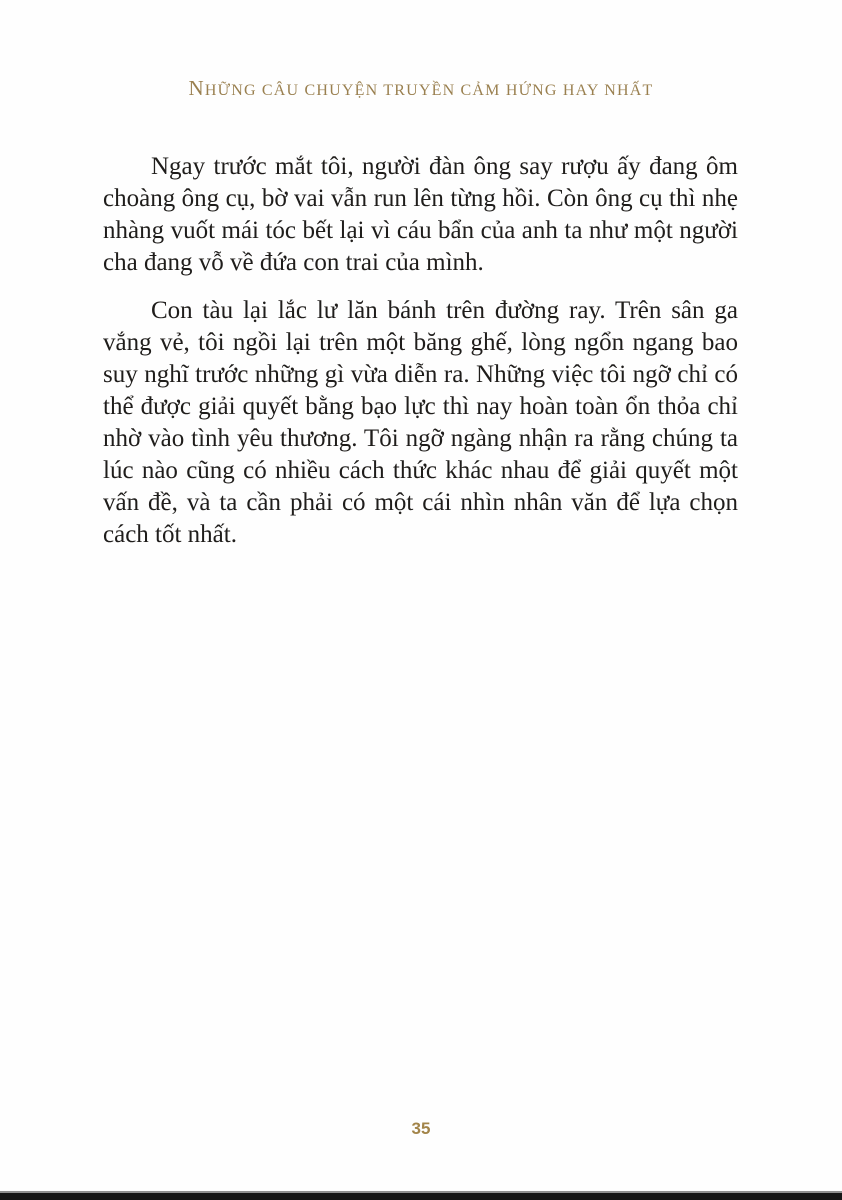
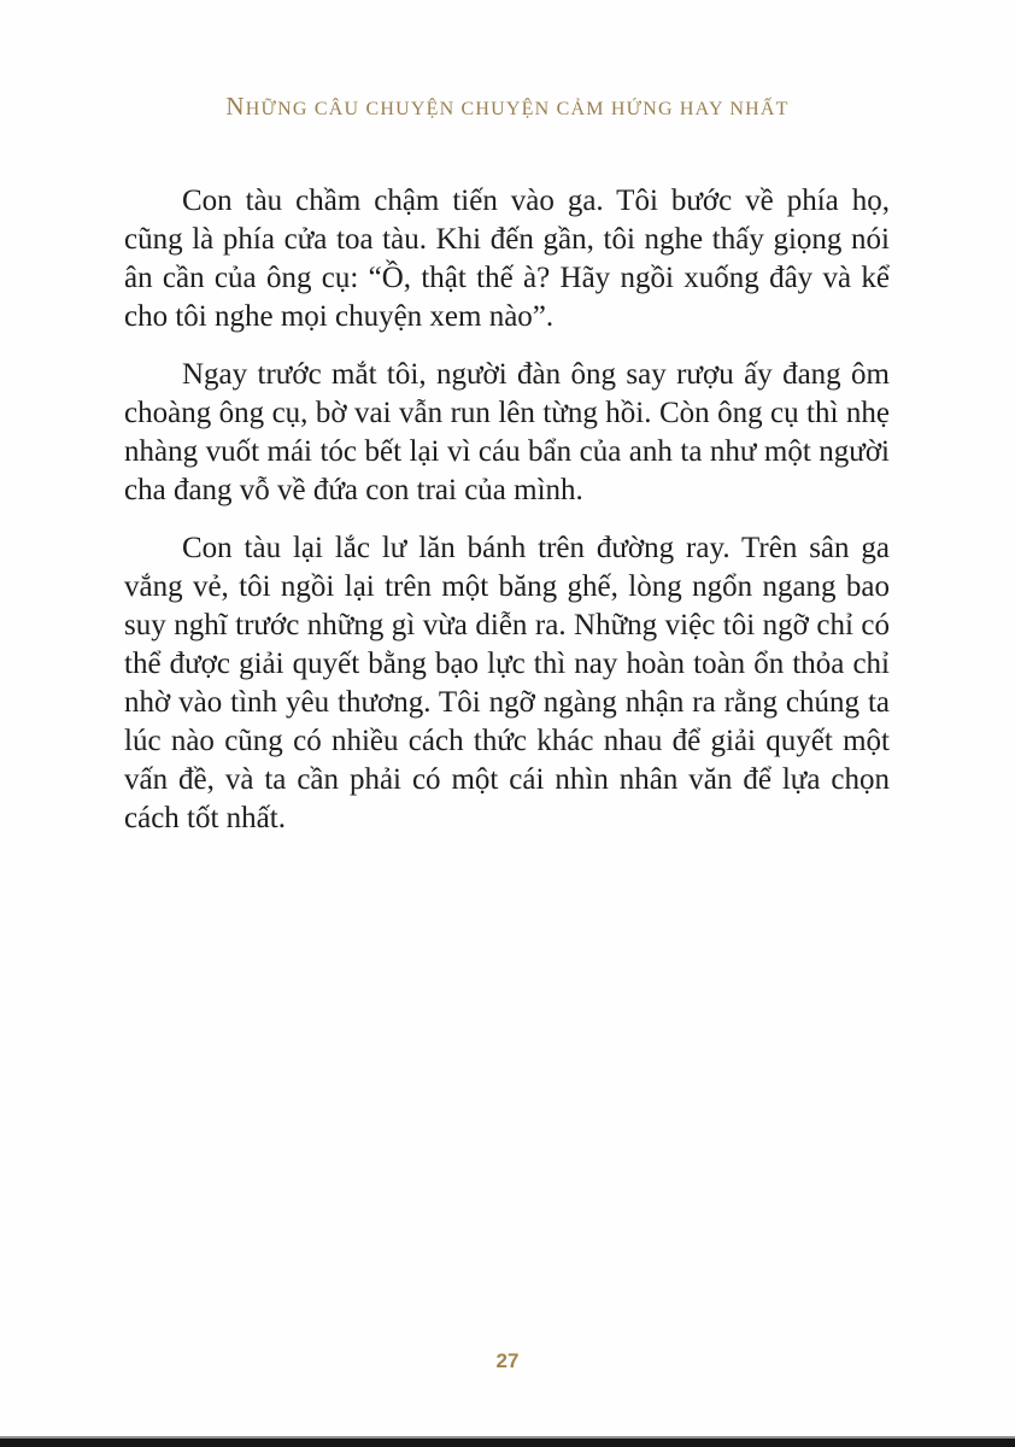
- NHỮNG CÂU CHUYỆN TRUYỀN CẢM HỨNG HAY NHẤT
+ NHỮNG CÂU CHUYỆN CHUYỆN CẢM HỨNG HAY NHẤT
+ Con tàu chầm chậm tiến vào ga. Tôi bước về phía họ, cũng là phía cửa toa tàu. Khi đến gần, tôi nghe thấy giọng nói ân cần của ông cụ: “Ồ, thật thế à? Hãy ngồi xuống đây và kể cho tôi nghe mọi chuyện xem nào”.
  Ngay trước mắt tôi, người đàn ông say rượu ấy đang ôm choàng ông cụ, bờ vai vẫn run lên từng hồi. Còn ông cụ thì nhẹ nhàng vuốt mái tóc bết lại vì cáu bẩn của anh ta như một người cha đang vỗ về đứa con trai của mình.
  Con tàu lại lắc lư lăn bánh trên đường ray. Trên sân ga vắng vẻ, tôi ngồi lại trên một băng ghế, lòng ngổn ngang bao suy nghĩ trước những gì vừa diễn ra. Những việc tôi ngỡ chỉ có thể được giải quyết bằng bạo lực thì nay hoàn toàn ổn thỏa chỉ nhờ vào tình yêu thương. Tôi ngỡ ngàng nhận ra rằng chúng ta lúc nào cũng có nhiều cách thức khác nhau để giải quyết một vấn đề, và ta cần phải có một cái nhìn nhân văn để lựa chọn cách tốt nhất.
- 35
+ 27
